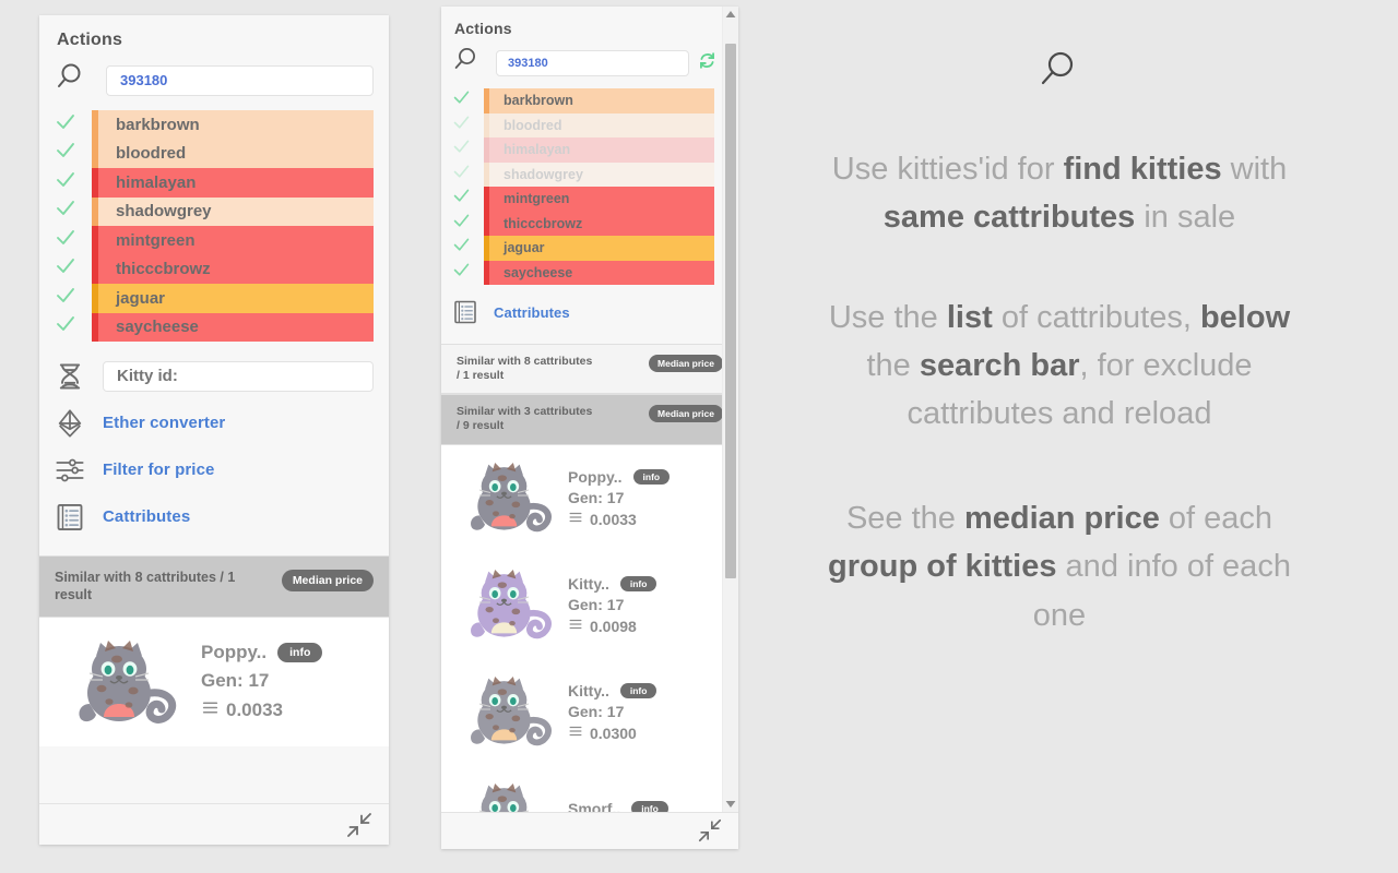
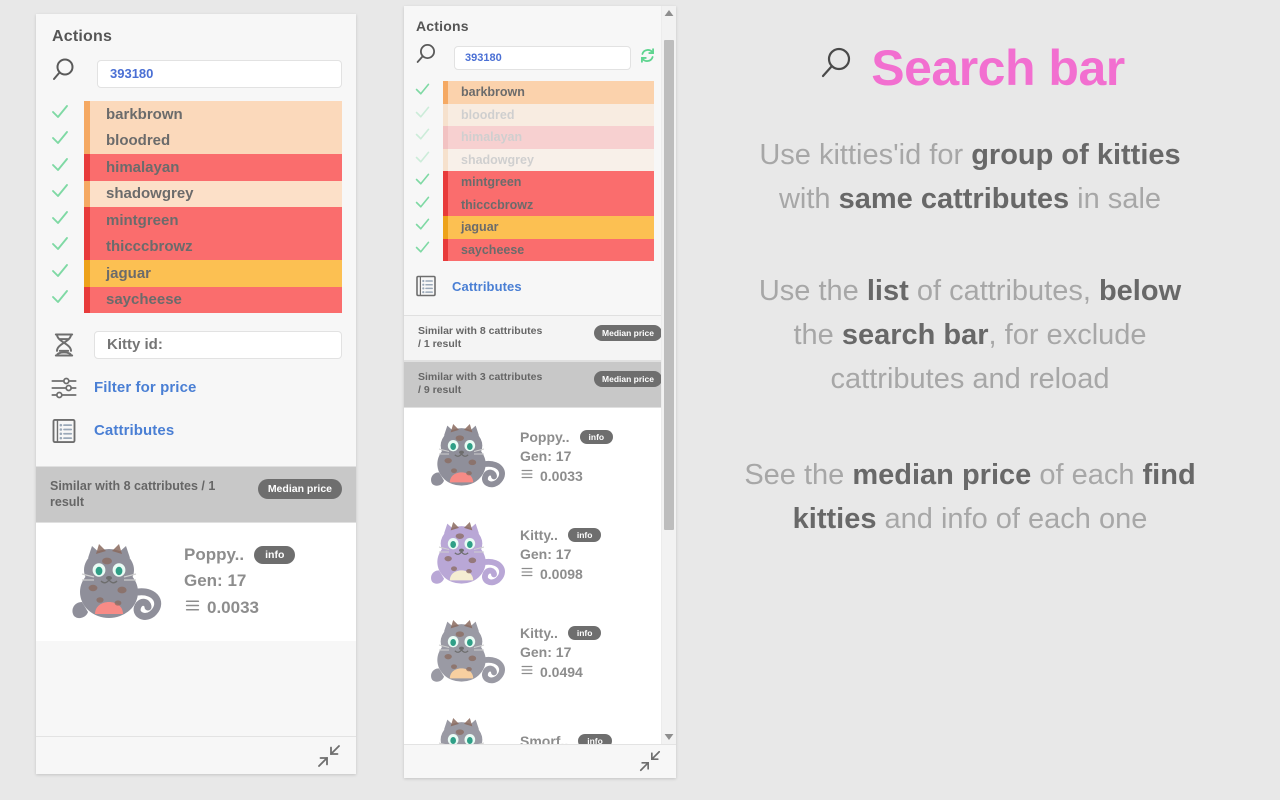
  Actions
  393180
  barkbrown
  bloodred
  himalayan
  shadowgrey
  mintgreen
  thicccbrowz
  jaguar
  saycheese
  Kitty id:
- Ether converter
  Filter for price
  Cattributes
  Similar with 8 cattributes / 1 result
  Median price
  Poppy..
  info
  Gen: 17
  0.0033
  Actions
  393180
  barkbrown
  bloodred
  himalayan
  shadowgrey
  mintgreen
  thicccbrowz
  jaguar
  saycheese
  Cattributes
  Similar with 8 cattributes / 1 result
  Median price
  Similar with 3 cattributes / 9 result
  Median price
  Poppy..
  info
  Gen: 17
  0.0033
  Kitty..
  info
  Gen: 17
  0.0098
  Kitty..
  info
  Gen: 17
- 0.0300
+ 0.0494
  Smorf..
  info
+ Search bar
- Use kitties'id for find kitties with same cattributes in sale
+ Use kitties'id for group of kitties with same cattributes in sale
  Use the list of cattributes, below the search bar, for exclude cattributes and reload
- See the median price of each group of kitties and info of each one
+ See the median price of each find kitties and info of each one
